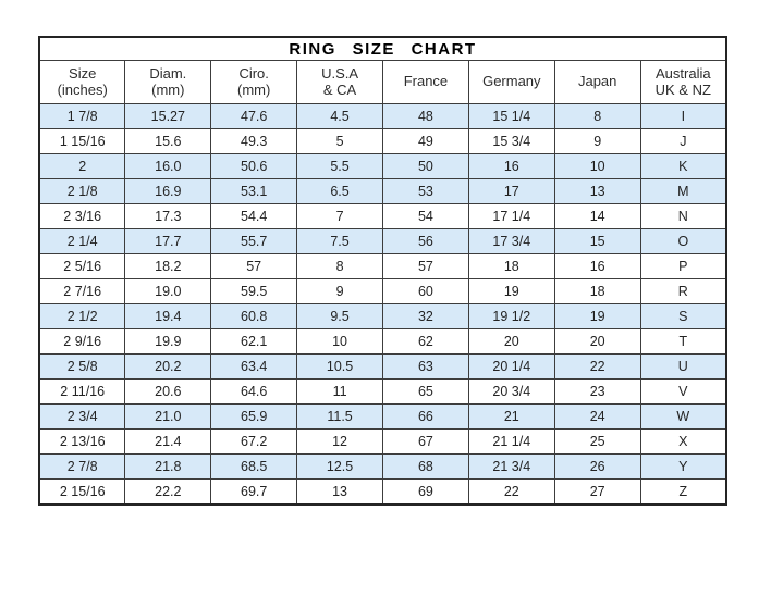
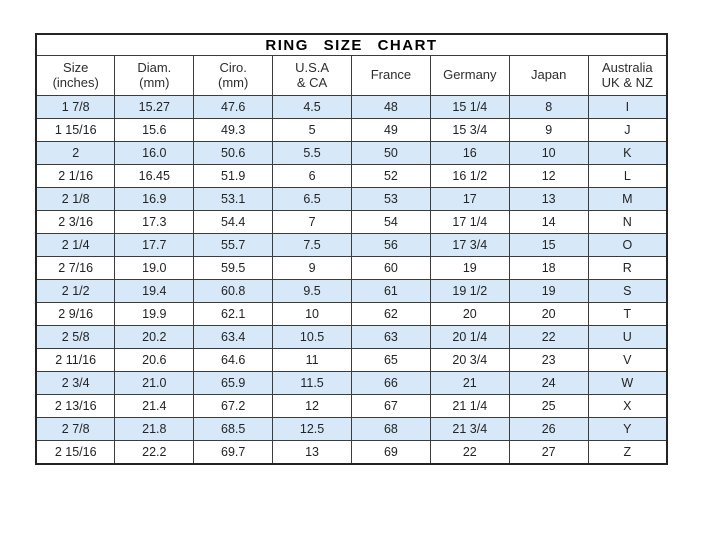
  RING SIZE CHART
  Size(inches)	Diam.(mm)	Ciro.(mm)	U.S.A& CA	France	Germany	Japan	AustraliaUK & NZ
  1 7/8	15.27	47.6	4.5	48	15 1/4	8	I
  1 15/16	15.6	49.3	5	49	15 3/4	9	J
  2	16.0	50.6	5.5	50	16	10	K
+ 2 1/16	16.45	51.9	6	52	16 1/2	12	L
  2 1/8	16.9	53.1	6.5	53	17	13	M
  2 3/16	17.3	54.4	7	54	17 1/4	14	N
  2 1/4	17.7	55.7	7.5	56	17 3/4	15	O
- 2 5/16	18.2	57	8	57	18	16	P
  2 7/16	19.0	59.5	9	60	19	18	R
- 2 1/2	19.4	60.8	9.5	32	19 1/2	19	S
+ 2 1/2	19.4	60.8	9.5	61	19 1/2	19	S
  2 9/16	19.9	62.1	10	62	20	20	T
  2 5/8	20.2	63.4	10.5	63	20 1/4	22	U
  2 11/16	20.6	64.6	11	65	20 3/4	23	V
  2 3/4	21.0	65.9	11.5	66	21	24	W
  2 13/16	21.4	67.2	12	67	21 1/4	25	X
  2 7/8	21.8	68.5	12.5	68	21 3/4	26	Y
  2 15/16	22.2	69.7	13	69	22	27	Z
